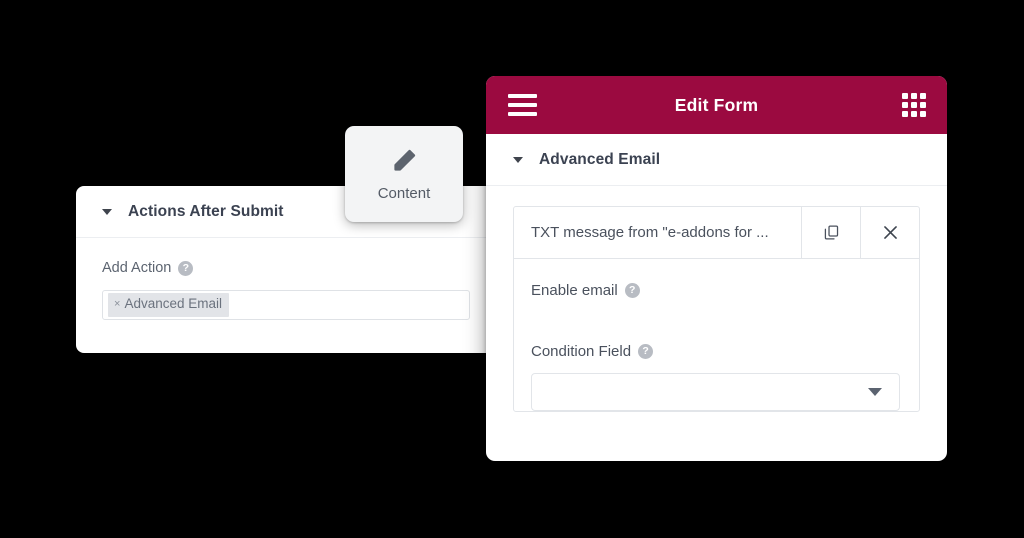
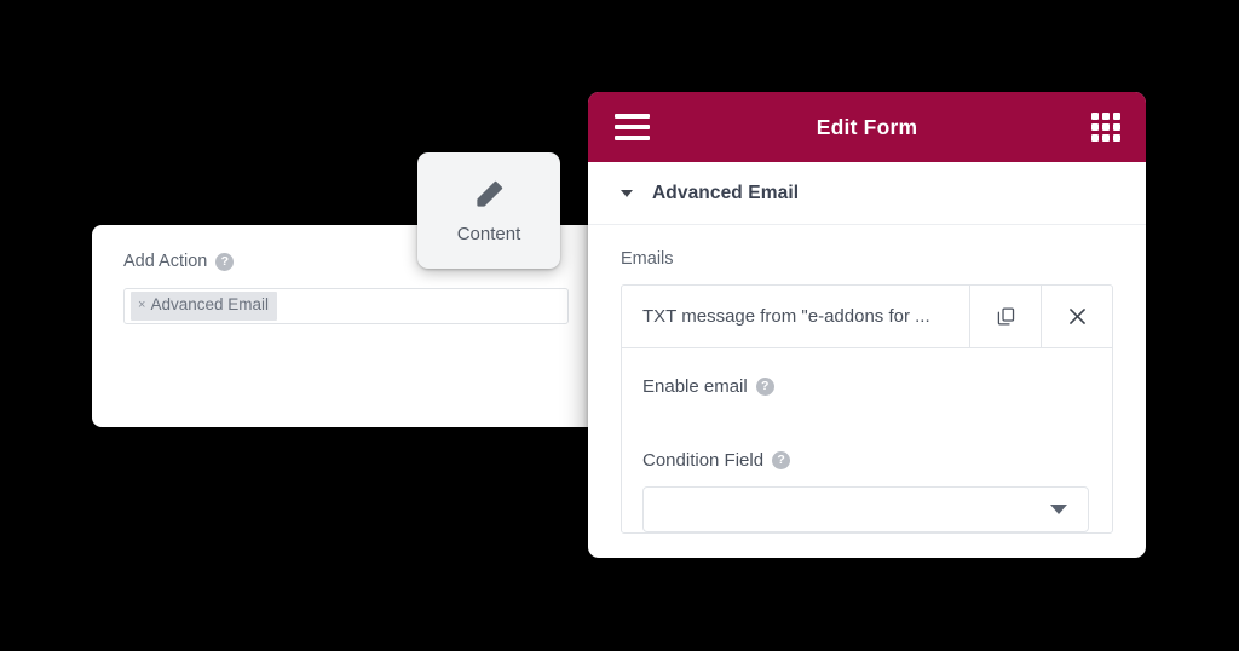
- Actions After Submit
  Add Action
  ?
  ×
  Advanced Email
  Content
  Edit Form
  Advanced Email
+ Emails
  TXT message from "e-addons for ...
  Enable email
  ?
  Condition Field
  ?
